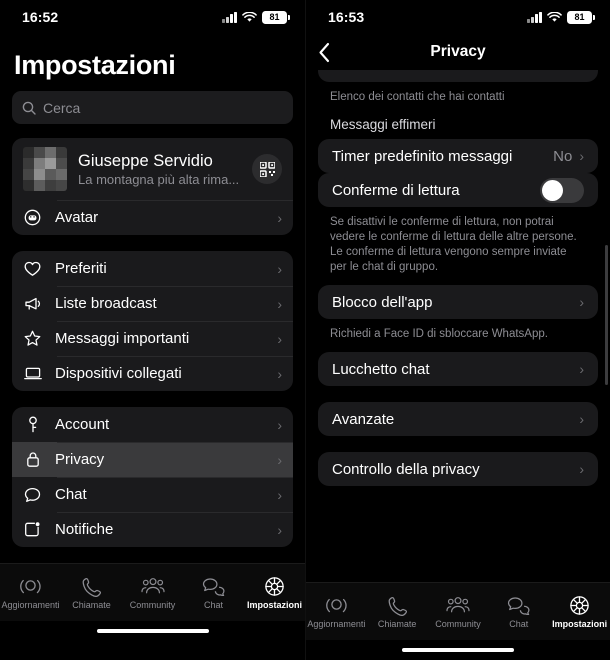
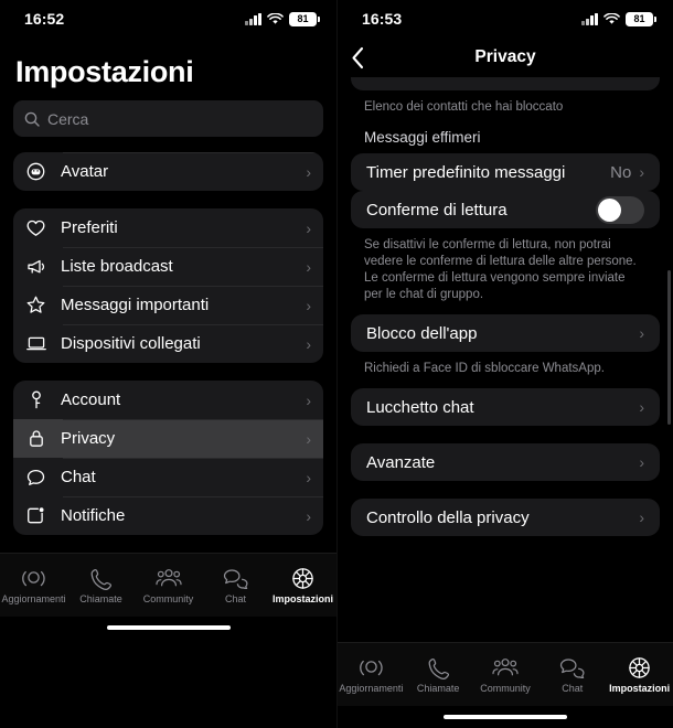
  16:52
  81
  Impostazioni
  Cerca
- Giuseppe Servidio
- La montagna più alta rima...
  Avatar
  ›
  Preferiti
  ›
  Liste broadcast
  ›
  Messaggi importanti
  ›
  Dispositivi collegati
  ›
  Account
  ›
  Privacy
  ›
  Chat
  ›
  Notifiche
  ›
  Aggiornamenti
  Chiamate
  Community
  Chat
  Impostazioni
  16:53
  81
  Privacy
- Elenco dei contatti che hai contatti
+ Elenco dei contatti che hai bloccato
  Messaggi effimeri
  Timer predefinito messaggi
  No
  ›
  Conferme di lettura
  Se disattivi le conferme di lettura, non potrai vedere le conferme di lettura delle altre persone. Le conferme di lettura vengono sempre inviate per le chat di gruppo.
  Blocco dell'app
  ›
  Richiedi a Face ID di sbloccare WhatsApp.
  Lucchetto chat
  ›
  Avanzate
  ›
  Controllo della privacy
  ›
  Aggiornamenti
  Chiamate
  Community
  Chat
  Impostazioni
